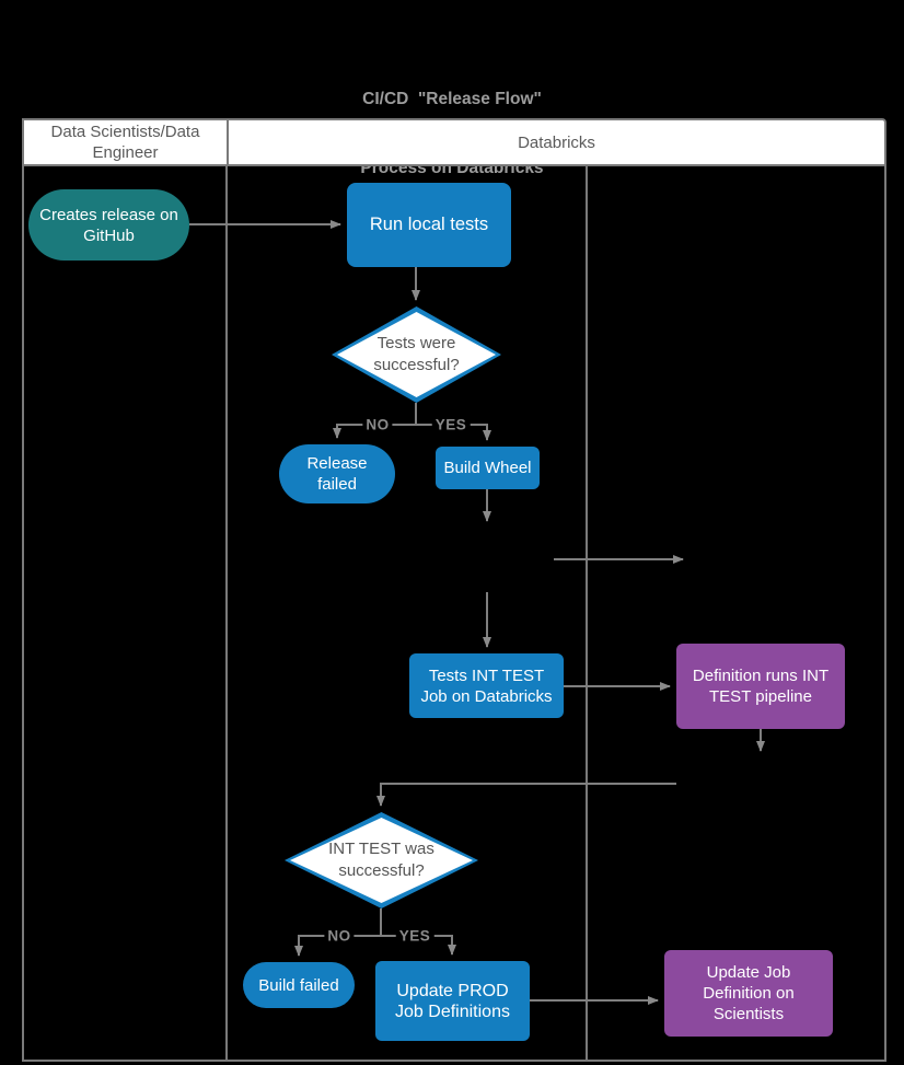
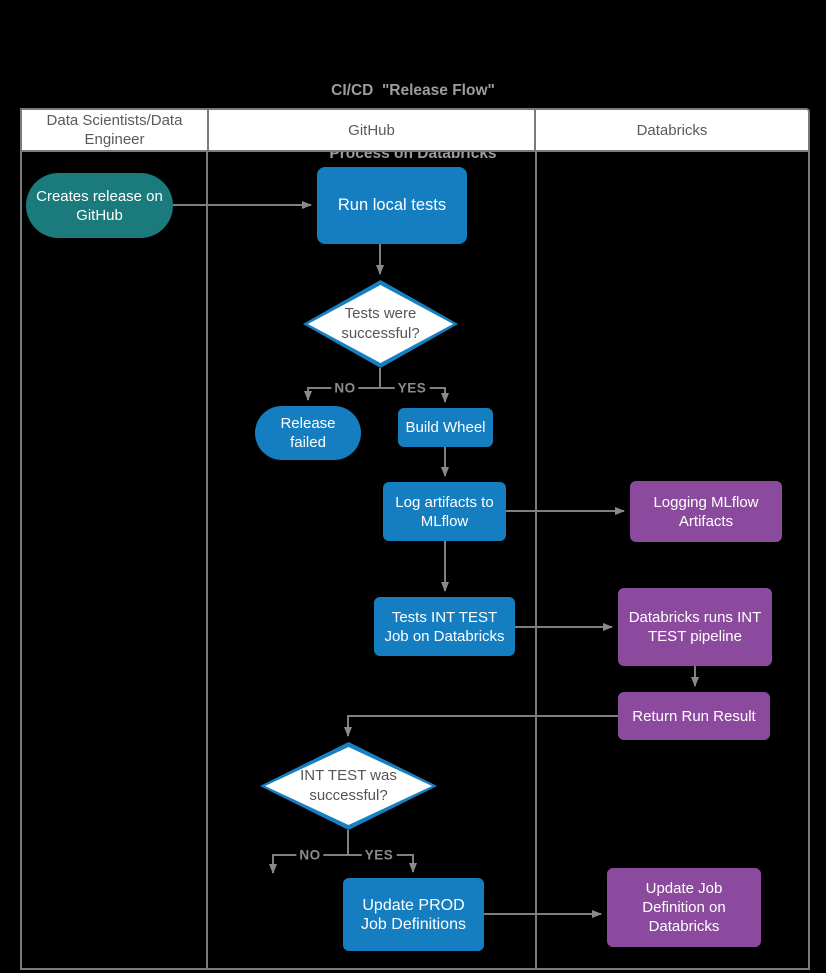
  CI/CD "Release Flow"
  Process on Databricks
  Data Scientists/Data Engineer
+ GitHub
  Databricks
  Creates release on GitHub
  Run local tests
  Tests were successful?
  Release failed
  Build Wheel
+ Log artifacts to MLflow
+ Logging MLflow Artifacts
  Tests INT TEST Job on Databricks
- Definition runs INT TEST pipeline
+ Databricks runs INT TEST pipeline
+ Return Run Result
  INT TEST was successful?
- Build failed
  Update PROD Job Definitions
- Update Job Definition on Scientists
+ Update Job Definition on Databricks
  NO
  YES
  NO
  YES
